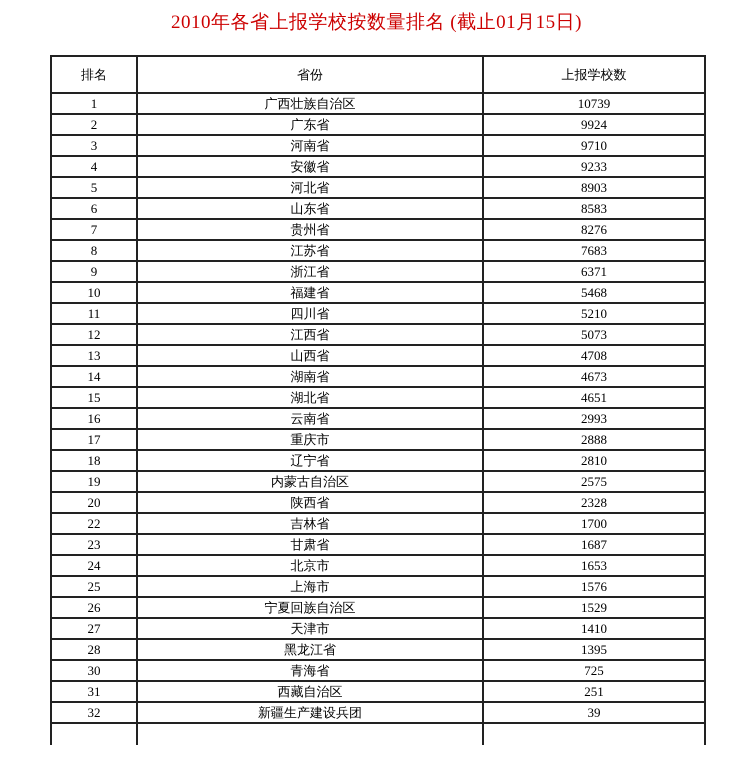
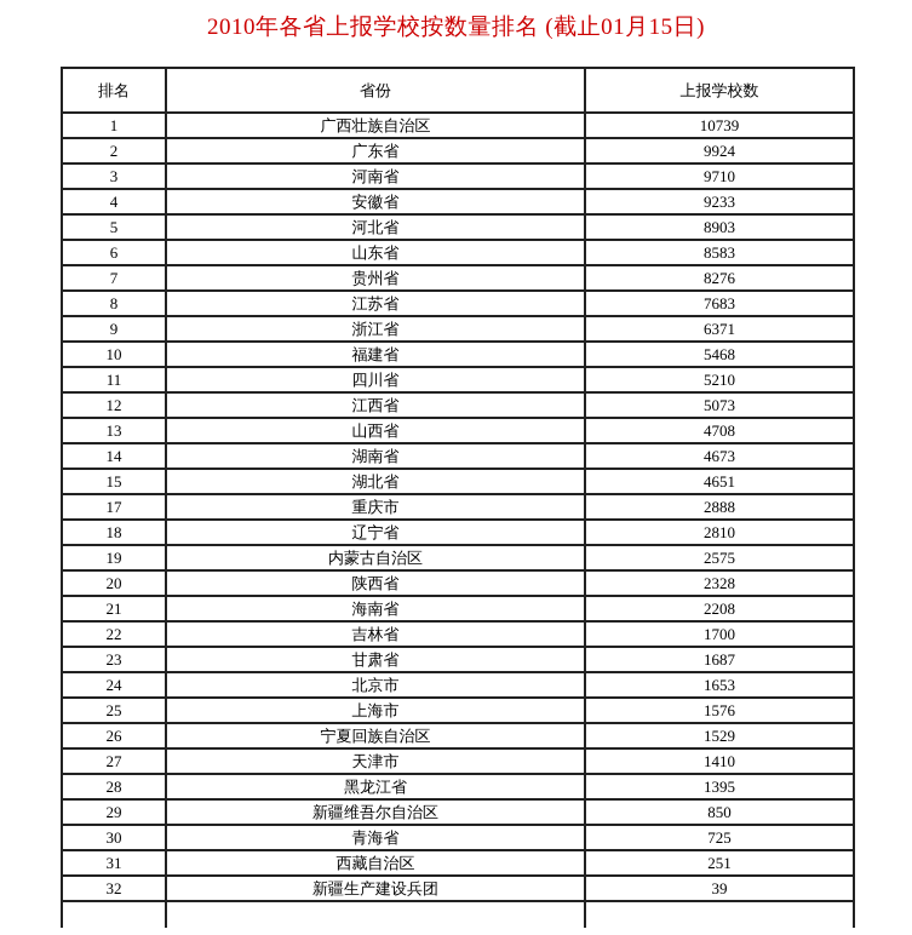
  2010年各省上报学校按数量排名 (截止01月15日)
  排名	省份	上报学校数
  1	广西壮族自治区	10739
  2	广东省	9924
  3	河南省	9710
  4	安徽省	9233
  5	河北省	8903
  6	山东省	8583
  7	贵州省	8276
  8	江苏省	7683
  9	浙江省	6371
  10	福建省	5468
  11	四川省	5210
  12	江西省	5073
  13	山西省	4708
  14	湖南省	4673
  15	湖北省	4651
- 16	云南省	2993
  17	重庆市	2888
  18	辽宁省	2810
  19	内蒙古自治区	2575
  20	陕西省	2328
+ 21	海南省	2208
  22	吉林省	1700
  23	甘肃省	1687
  24	北京市	1653
  25	上海市	1576
  26	宁夏回族自治区	1529
  27	天津市	1410
  28	黑龙江省	1395
+ 29	新疆维吾尔自治区	850
  30	青海省	725
  31	西藏自治区	251
  32	新疆生产建设兵团	39
